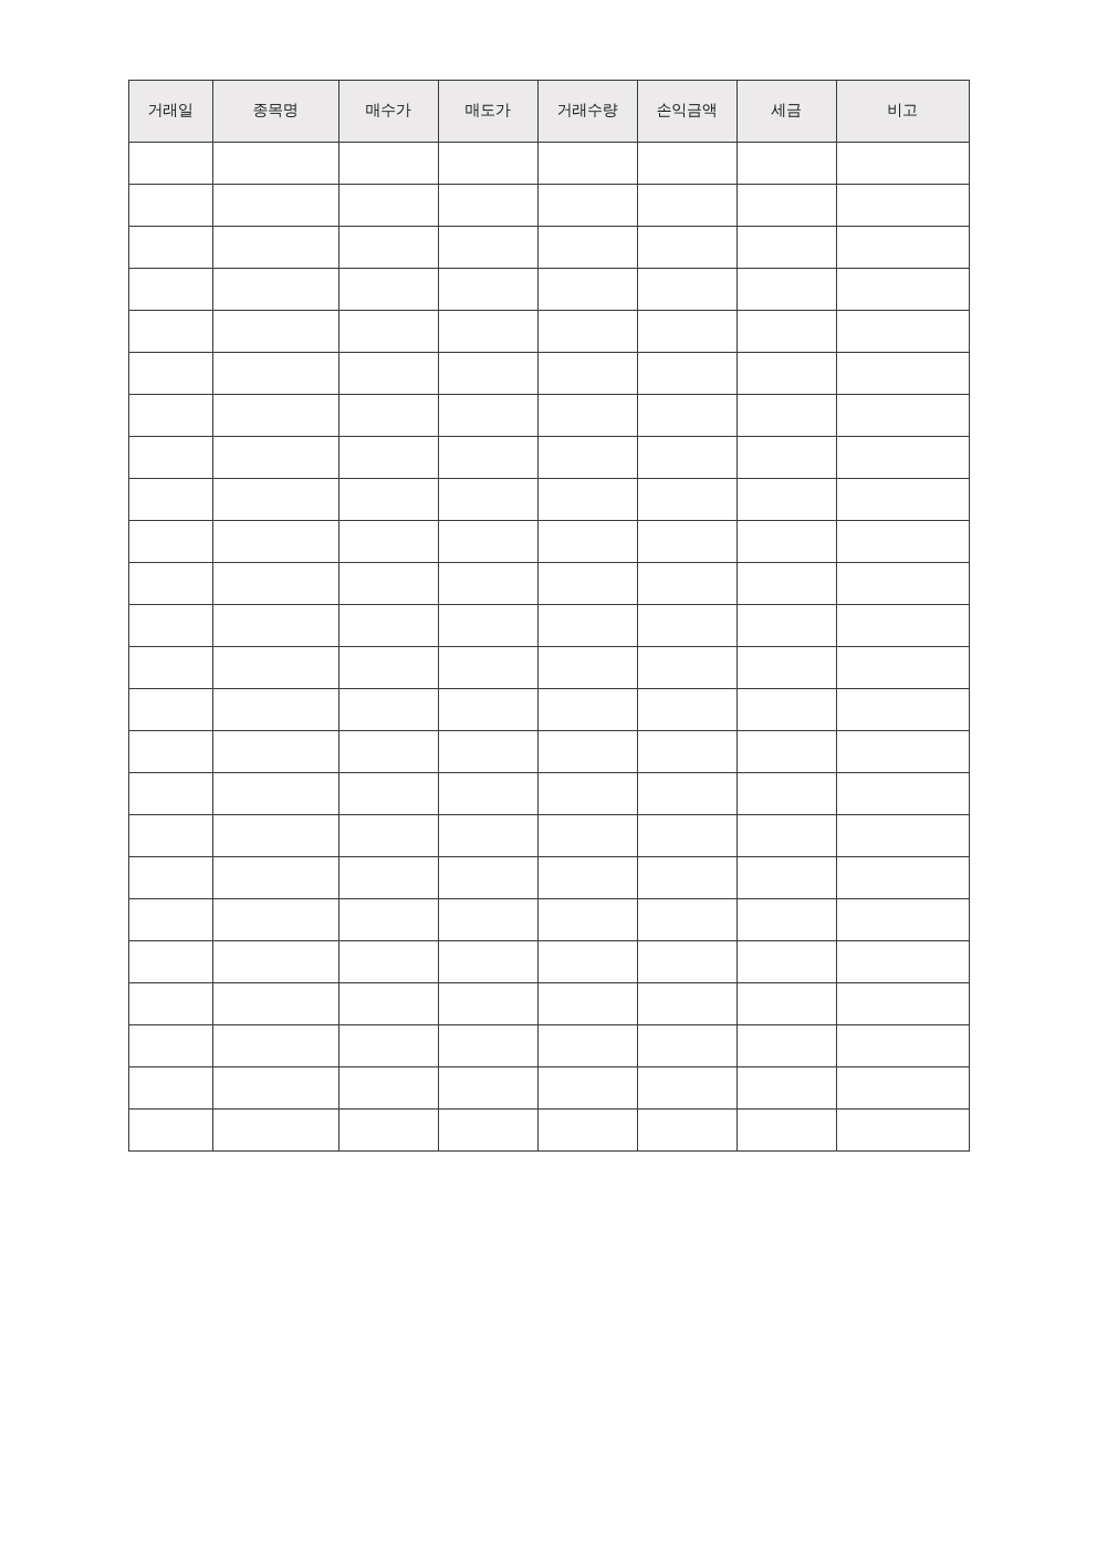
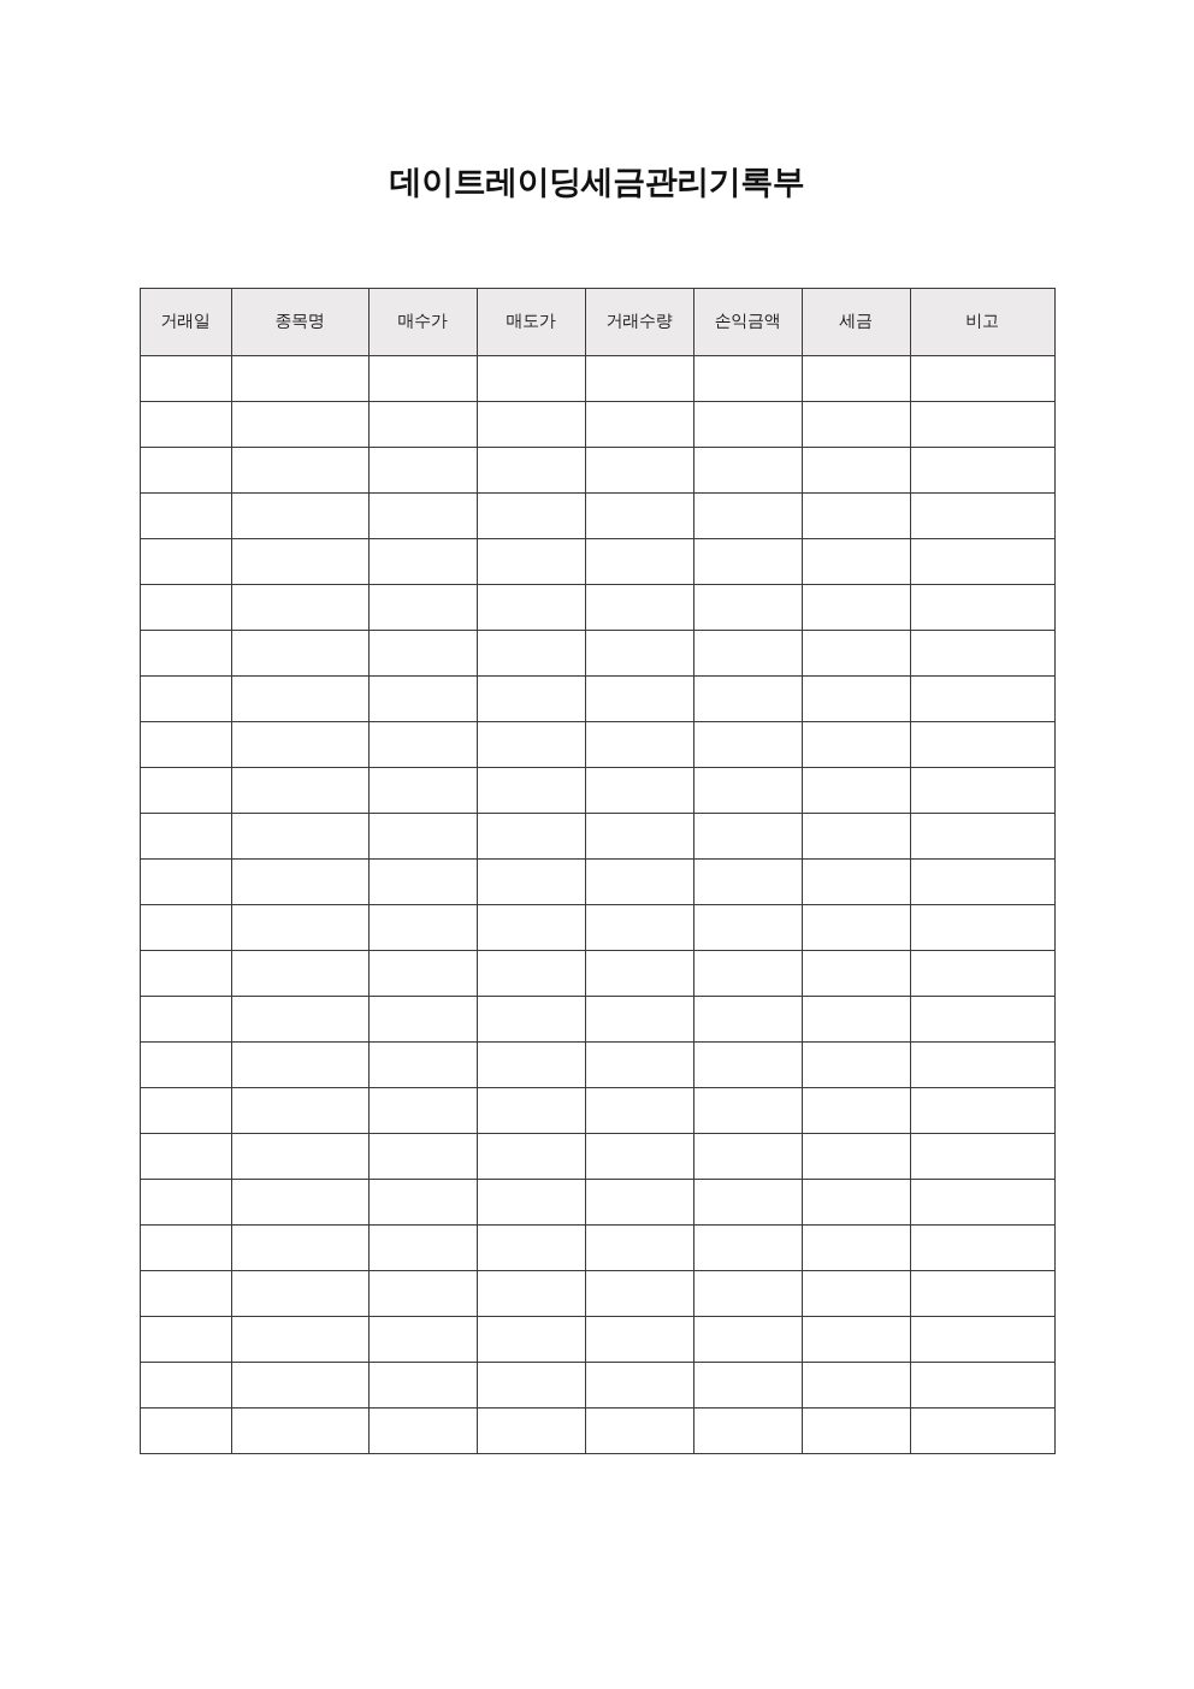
+ 데이트레이딩세금관리기록부
  거래일	종목명	매수가	매도가	거래수량	손익금액	세금	비고
